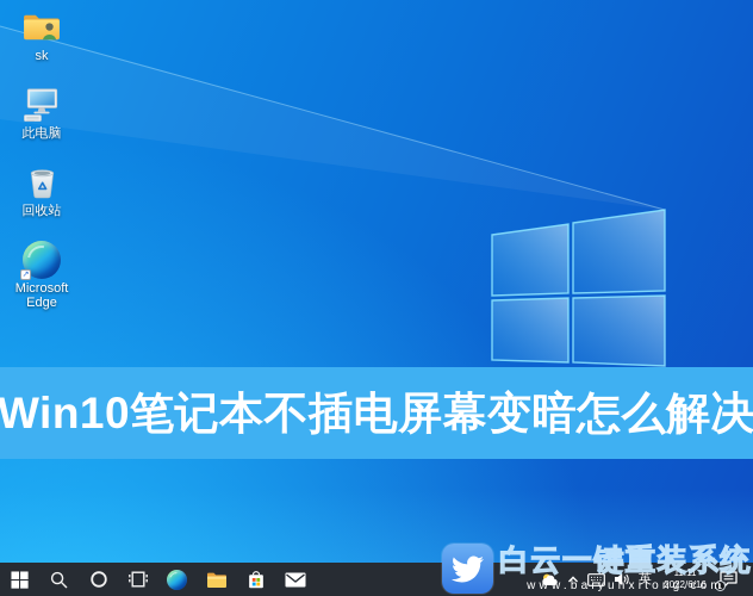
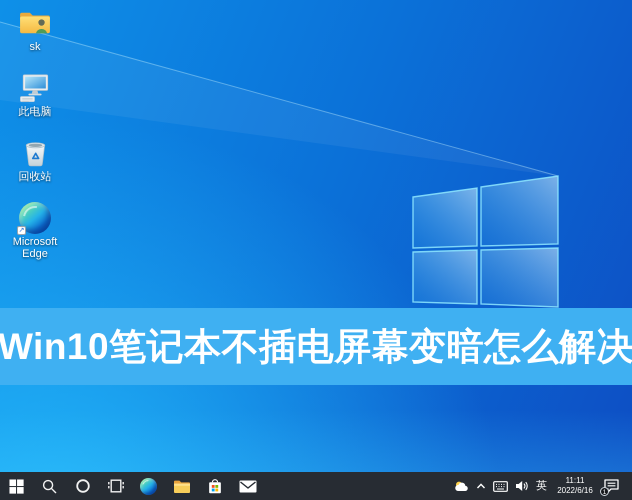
  sk
  此电脑
  回收站
  Microsoft Edge
  Win10笔记本不插电屏幕变暗怎么解决
  英
  11:11
  2022/6/16
- 白云一键重装系统
- www.baiyunxitong.com
